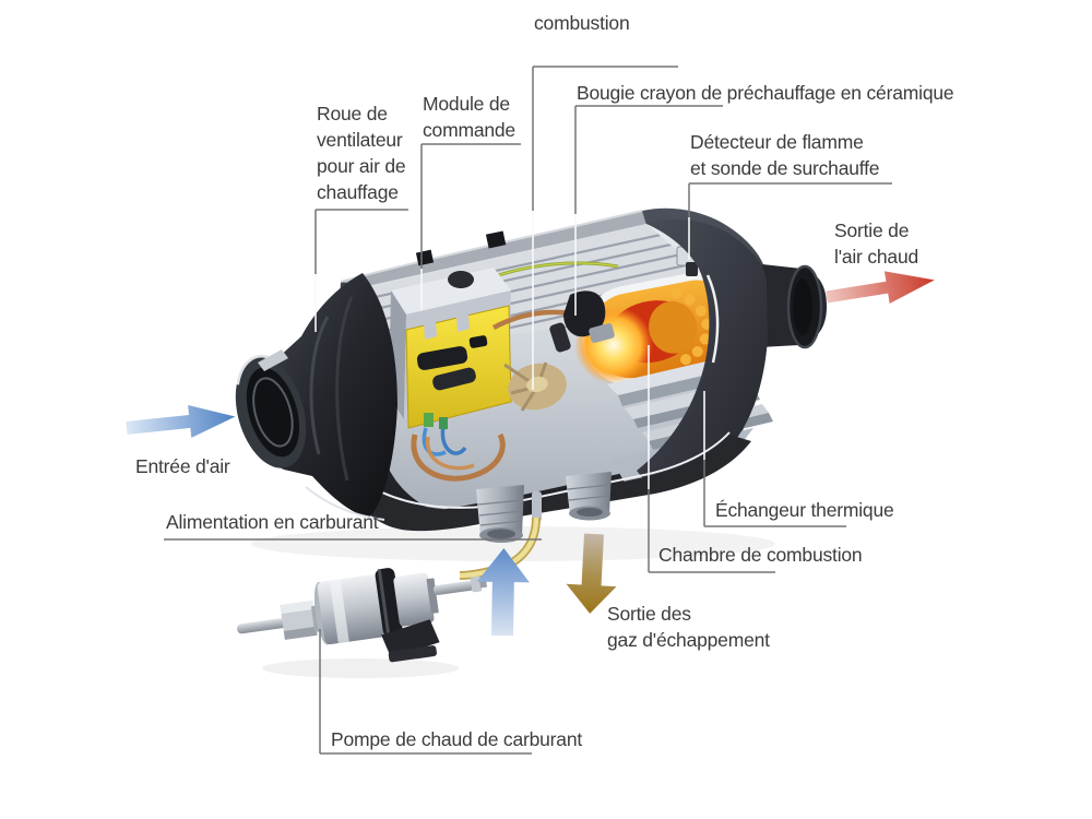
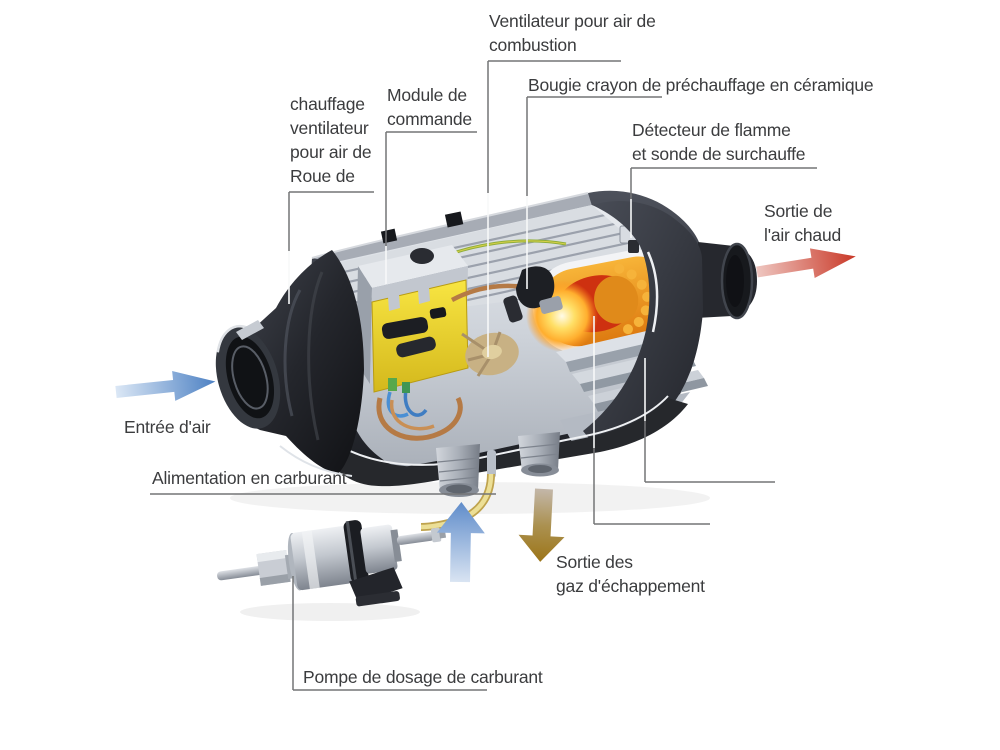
+ Ventilateur pour air de
  combustion
  Bougie crayon de préchauffage en céramique
  Détecteur de flamme
  et sonde de surchauffe
- Roue de
+ chauffage
  ventilateur
  pour air de
- chauffage
+ Roue de
  Module de
  commande
  Sortie de
  l'air chaud
  Entrée d'air
  Alimentation en carburant
- Échangeur thermique
- Chambre de combustion
  Sortie des
  gaz d'échappement
- Pompe de chaud de carburant
+ Pompe de dosage de carburant
